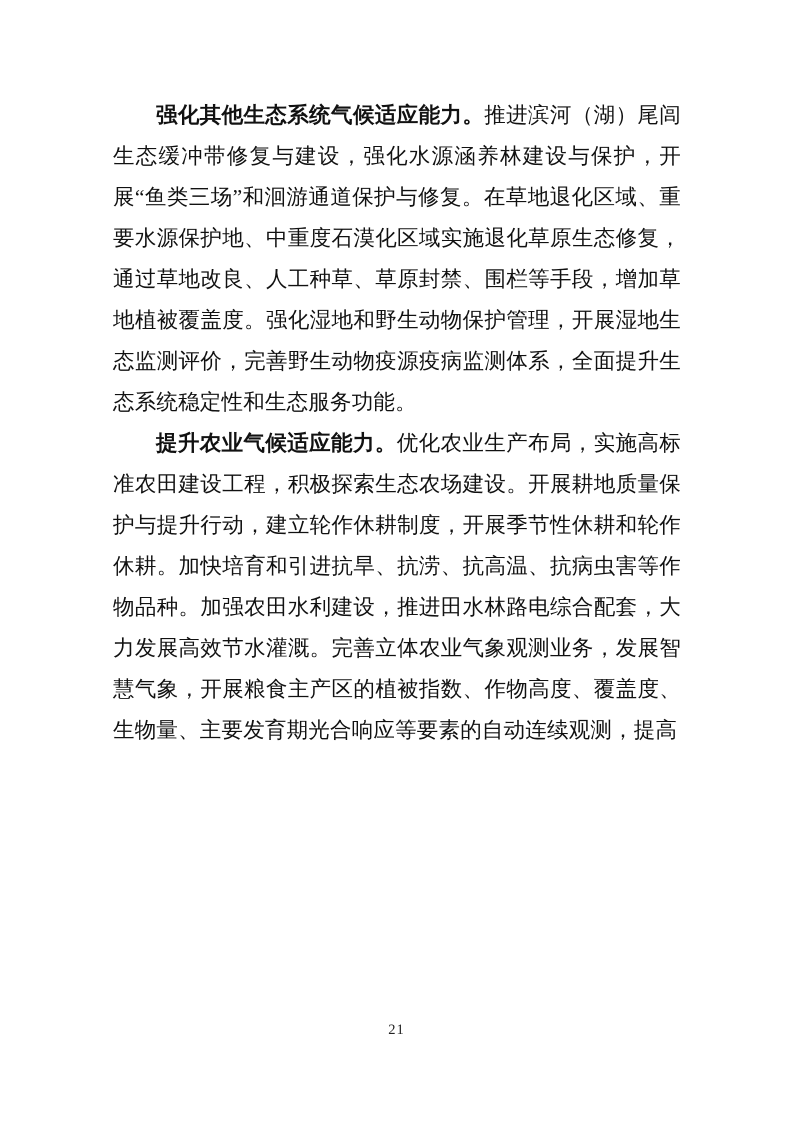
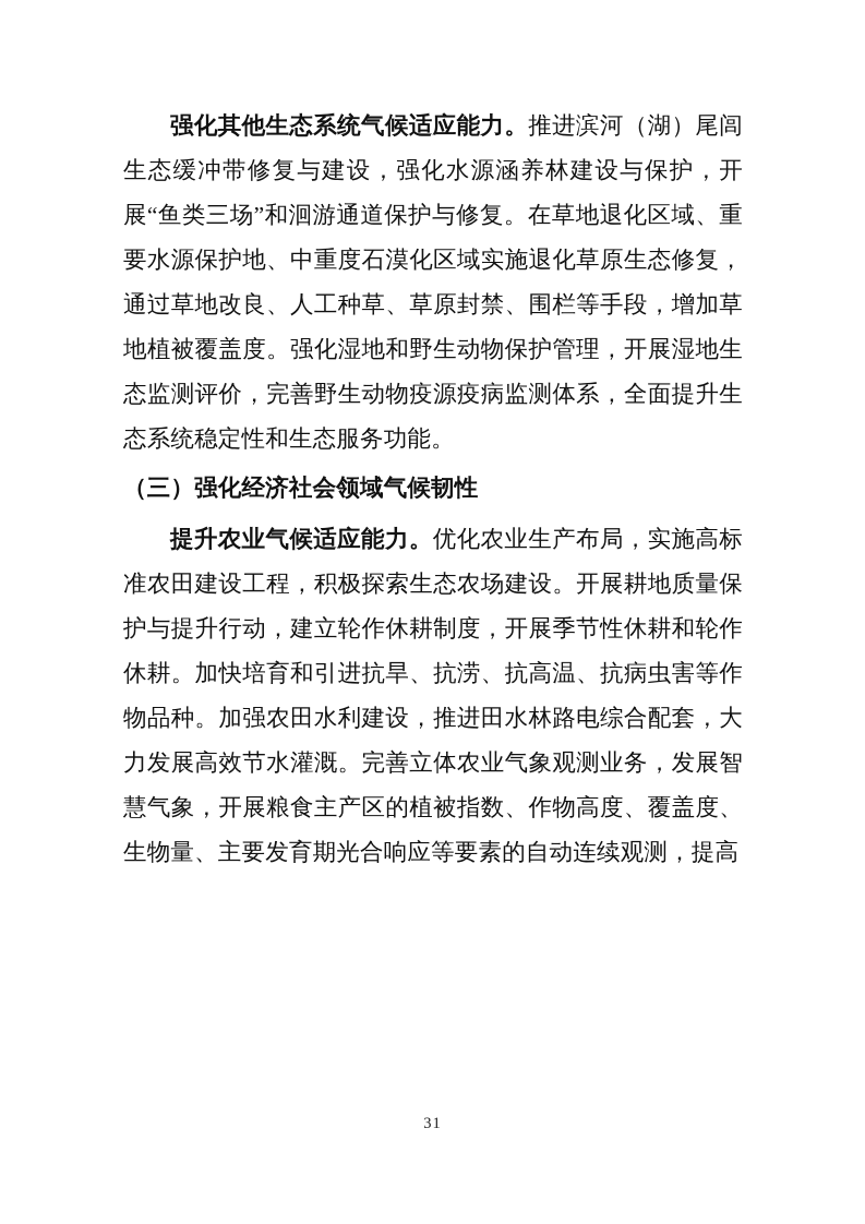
  强化其他生态系统气候适应能力。推进滨河（湖）尾闾生态缓冲带修复与建设，强化水源涵养林建设与保护，开展“鱼类三场”和洄游通道保护与修复。在草地退化区域、重要水源保护地、中重度石漠化区域实施退化草原生态修复，通过草地改良、人工种草、草原封禁、围栏等手段，增加草地植被覆盖度。强化湿地和野生动物保护管理，开展湿地生态监测评价，完善野生动物疫源疫病监测体系，全面提升生态系统稳定性和生态服务功能。
+ （三）强化经济社会领域气候韧性
  提升农业气候适应能力。优化农业生产布局，实施高标准农田建设工程，积极探索生态农场建设。开展耕地质量保护与提升行动，建立轮作休耕制度，开展季节性休耕和轮作休耕。加快培育和引进抗旱、抗涝、抗高温、抗病虫害等作物品种。加强农田水利建设，推进田水林路电综合配套，大力发展高效节水灌溉。完善立体农业气象观测业务，发展智慧气象，开展粮食主产区的植被指数、作物高度、覆盖度、生物量、主要发育期光合响应等要素的自动连续观测，提高
- 21
+ 31
